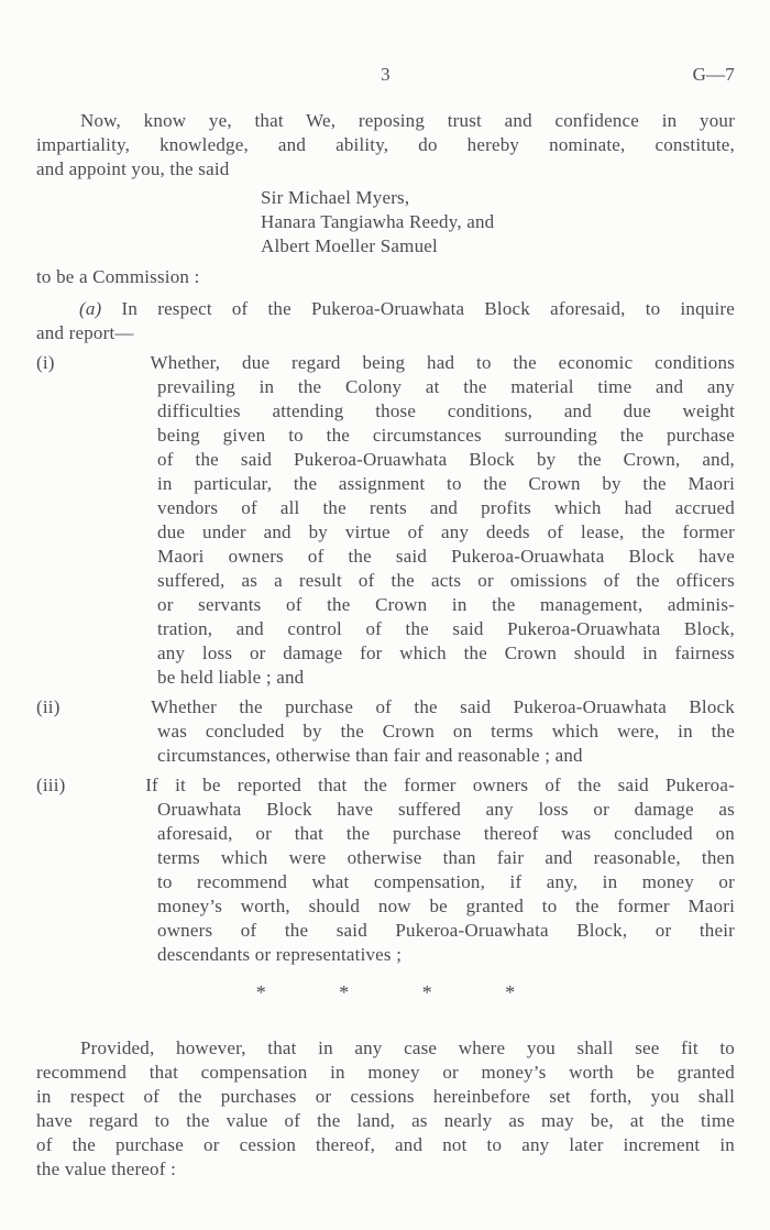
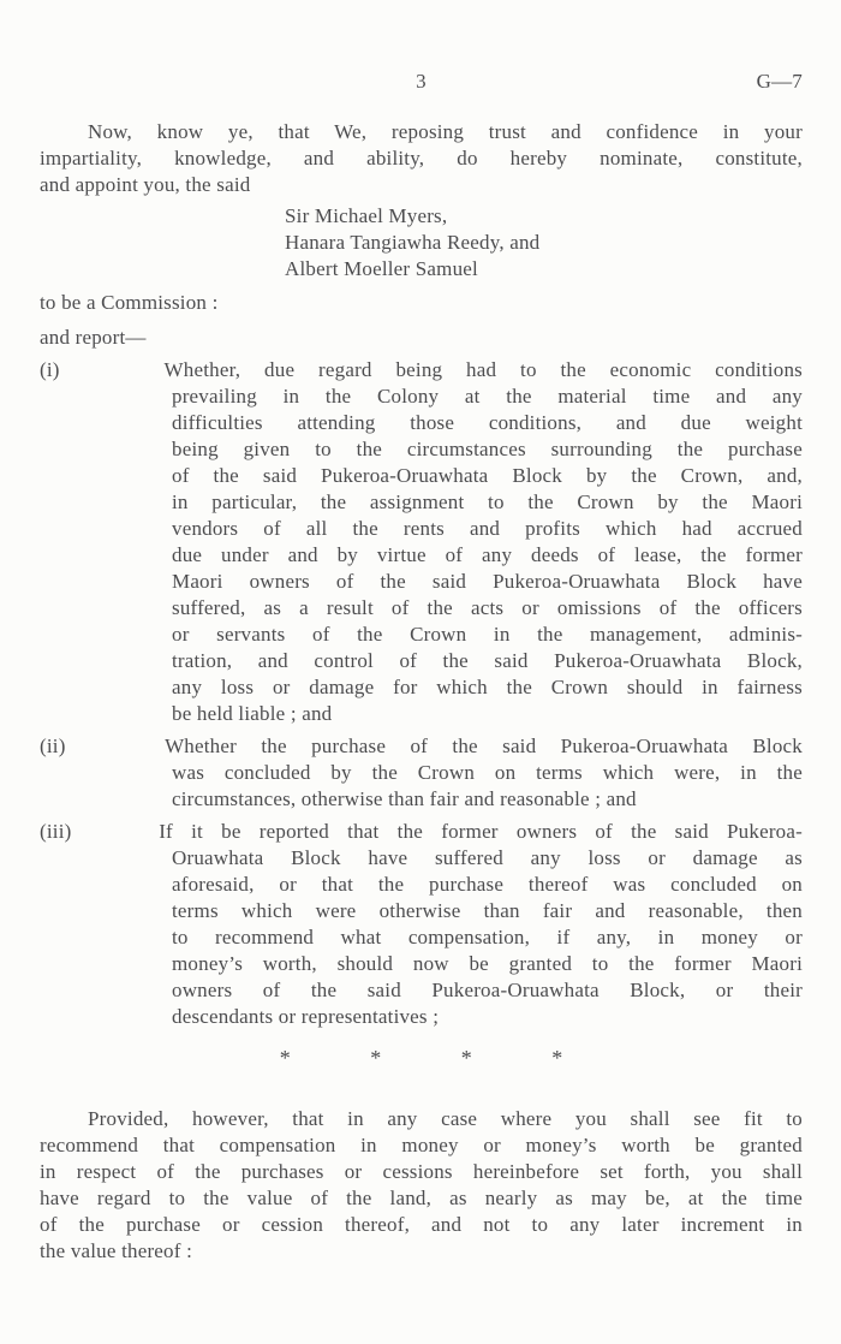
  3
  G—7
  Now, know ye, that We, reposing trust and confidence in your
  impartiality, knowledge, and ability, do hereby nominate, constitute,
  and appoint you, the said
  Sir Michael Myers,
  Hanara Tangiawha Reedy, and
  Albert Moeller Samuel
  to be a Commission :
- (a) In respect of the Pukeroa-Oruawhata Block aforesaid, to inquire
  and report—
  (i) Whether, due regard being had to the economic conditions
  prevailing in the Colony at the material time and any
  difficulties attending those conditions, and due weight
  being given to the circumstances surrounding the purchase
  of the said Pukeroa-Oruawhata Block by the Crown, and,
  in particular, the assignment to the Crown by the Maori
  vendors of all the rents and profits which had accrued
  due under and by virtue of any deeds of lease, the former
  Maori owners of the said Pukeroa-Oruawhata Block have
  suffered, as a result of the acts or omissions of the officers
  or servants of the Crown in the management, adminis-
  tration, and control of the said Pukeroa-Oruawhata Block,
  any loss or damage for which the Crown should in fairness
  be held liable ; and
  (ii) Whether the purchase of the said Pukeroa-Oruawhata Block
  was concluded by the Crown on terms which were, in the
  circumstances, otherwise than fair and reasonable ; and
  (iii) If it be reported that the former owners of the said Pukeroa-
  Oruawhata Block have suffered any loss or damage as
  aforesaid, or that the purchase thereof was concluded on
  terms which were otherwise than fair and reasonable, then
  to recommend what compensation, if any, in money or
  money’s worth, should now be granted to the former Maori
  owners of the said Pukeroa-Oruawhata Block, or their
  descendants or representatives ;
  * * * *
  Provided, however, that in any case where you shall see fit to
  recommend that compensation in money or money’s worth be granted
  in respect of the purchases or cessions hereinbefore set forth, you shall
  have regard to the value of the land, as nearly as may be, at the time
  of the purchase or cession thereof, and not to any later increment in
  the value thereof :
